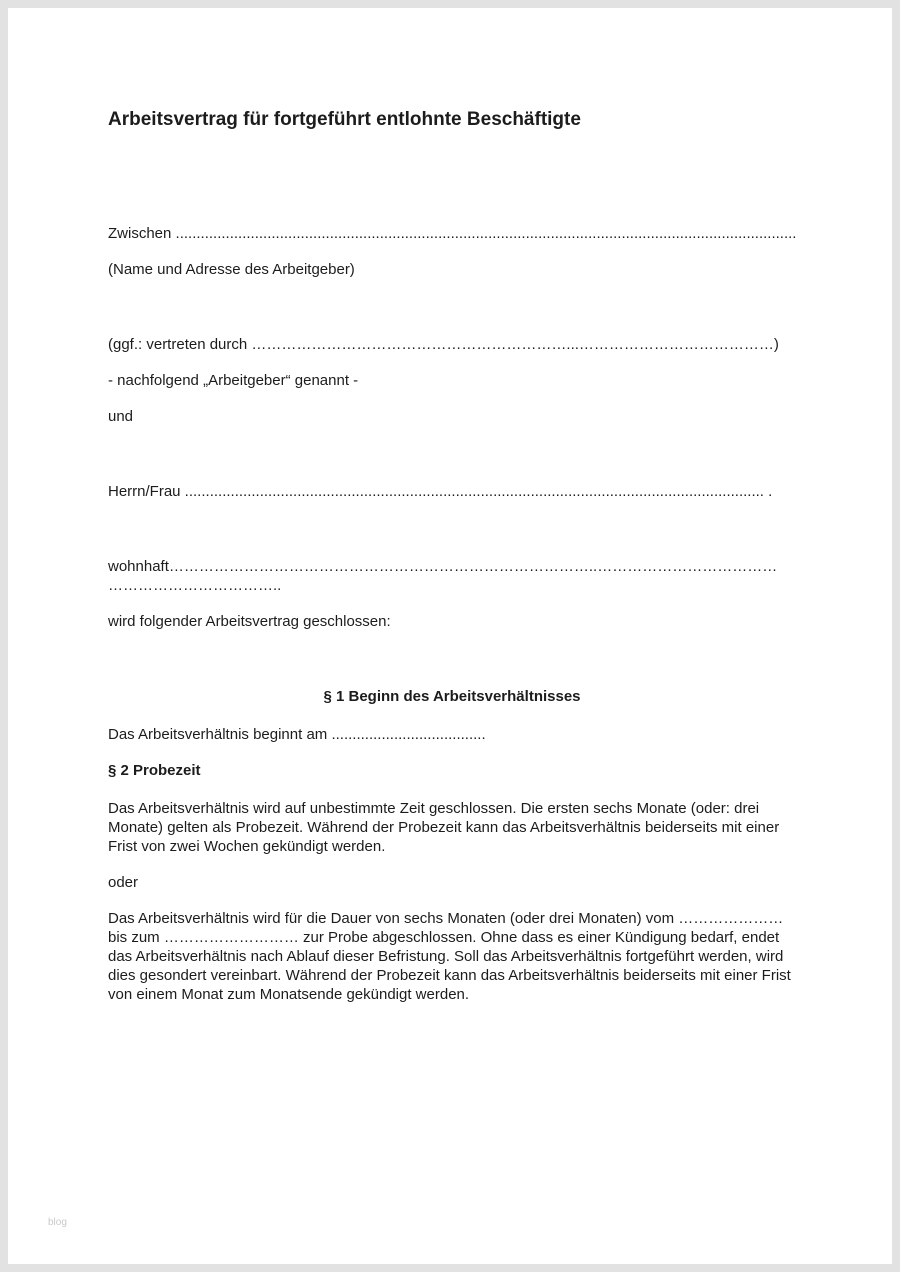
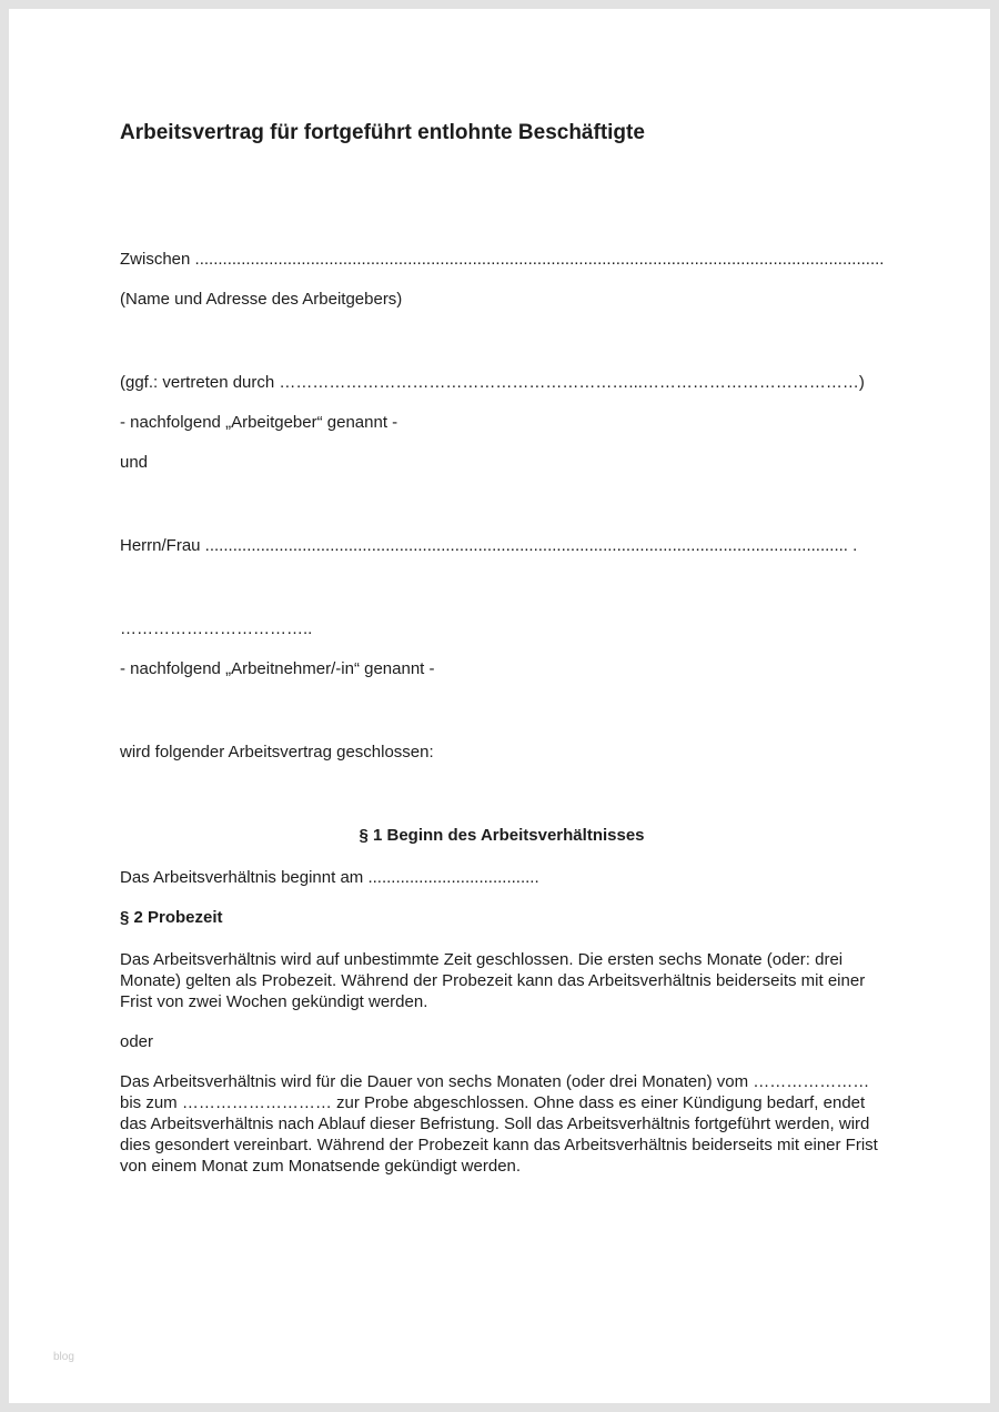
  Arbeitsvertrag für fortgeführt entlohnte Beschäftigte
  Zwischen .....................................................................................................................................................
- (Name und Adresse des Arbeitgeber)
+ (Name und Adresse des Arbeitgebers)
  (ggf.: vertreten durch ………………………………………………………...…………………………………)
  - nachfolgend „Arbeitgeber“ genannt -
  und
  Herrn/Frau ........................................................................................................................................... .
- wohnhaft…………………………………………………………………………..………………………………
  ……………………………..
+ - nachfolgend „Arbeitnehmer/-in“ genannt -
  wird folgender Arbeitsvertrag geschlossen:
  § 1 Beginn des Arbeitsverhältnisses
  Das Arbeitsverhältnis beginnt am .....................................
  § 2 Probezeit
  Das Arbeitsverhältnis wird auf unbestimmte Zeit geschlossen. Die ersten sechs Monate (oder: drei Monate) gelten als Probezeit. Während der Probezeit kann das Arbeitsverhältnis beiderseits mit einer Frist von zwei Wochen gekündigt werden.
  oder
  Das Arbeitsverhältnis wird für die Dauer von sechs Monaten (oder drei Monaten) vom ………………… bis zum ……………………… zur Probe abgeschlossen. Ohne dass es einer Kündigung bedarf, endet das Arbeitsverhältnis nach Ablauf dieser Befristung. Soll das Arbeitsverhältnis fortgeführt werden, wird dies gesondert vereinbart. Während der Probezeit kann das Arbeitsverhältnis beiderseits mit einer Frist von einem Monat zum Monatsende gekündigt werden.
  blog
